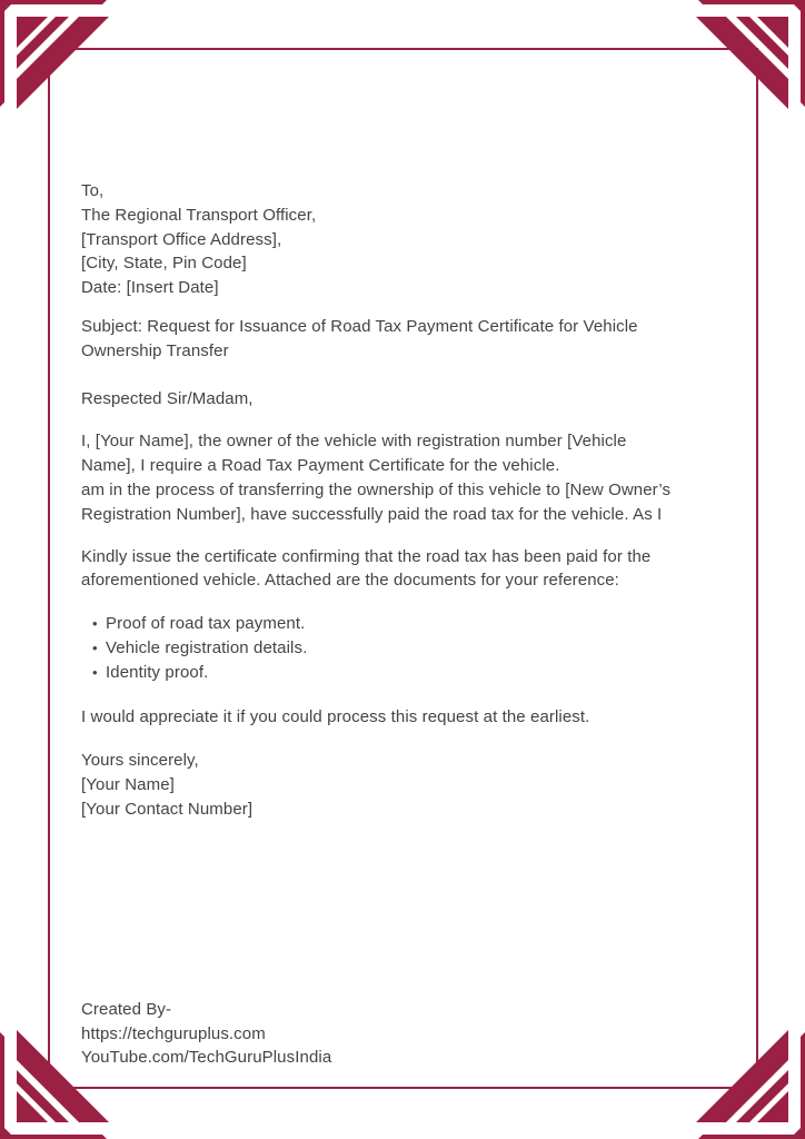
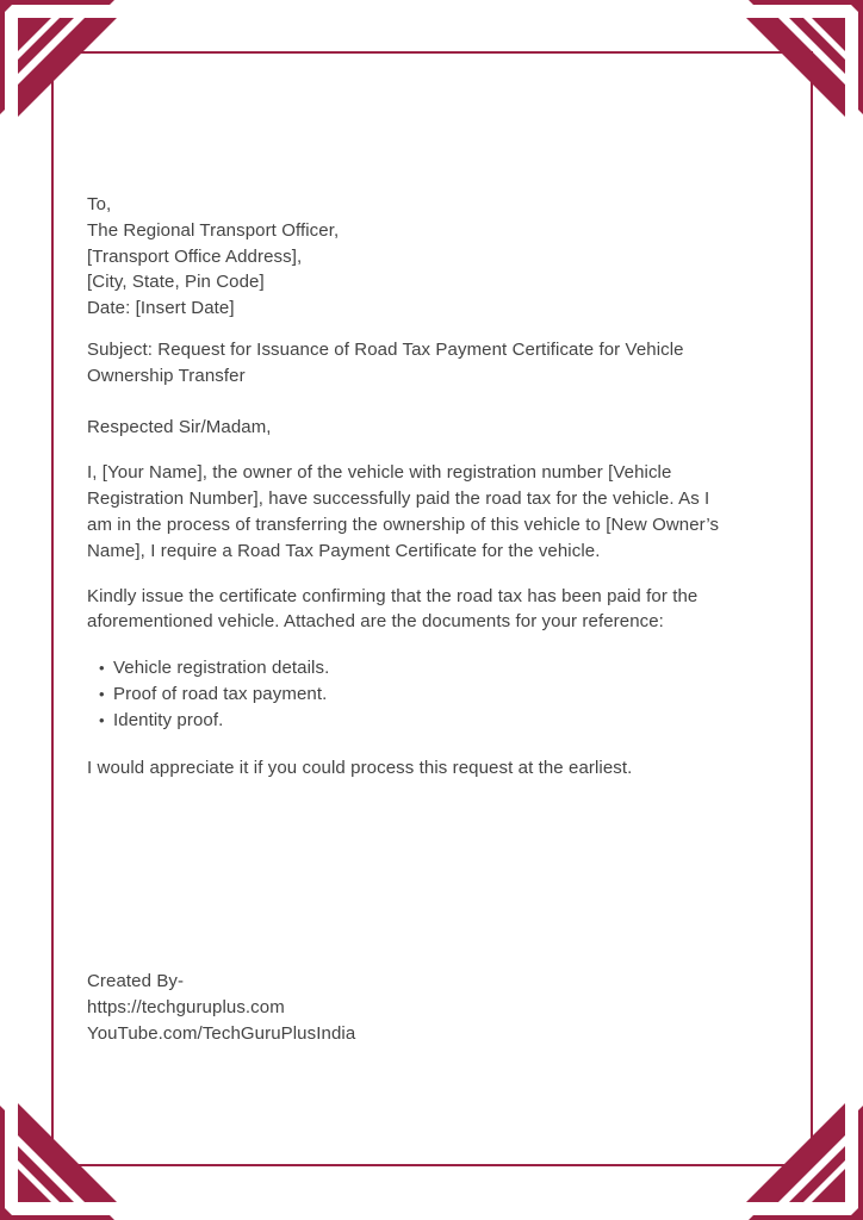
  To,
  The Regional Transport Officer,
  [Transport Office Address],
  [City, State, Pin Code]
  Date: [Insert Date]
  Subject: Request for Issuance of Road Tax Payment Certificate for Vehicle
  Ownership Transfer
  Respected Sir/Madam,
  I, [Your Name], the owner of the vehicle with registration number [Vehicle
- Name], I require a Road Tax Payment Certificate for the vehicle.
+ Registration Number], have successfully paid the road tax for the vehicle. As I
  am in the process of transferring the ownership of this vehicle to [New Owner’s
- Registration Number], have successfully paid the road tax for the vehicle. As I
+ Name], I require a Road Tax Payment Certificate for the vehicle.
  Kindly issue the certificate confirming that the road tax has been paid for the
  aforementioned vehicle. Attached are the documents for your reference:
  •
- Proof of road tax payment.
+ Vehicle registration details.
  •
- Vehicle registration details.
+ Proof of road tax payment.
  •
  Identity proof.
  I would appreciate it if you could process this request at the earliest.
- Yours sincerely,
- [Your Name]
- [Your Contact Number]
  Created By-
  https://techguruplus.com
  YouTube.com/TechGuruPlusIndia
